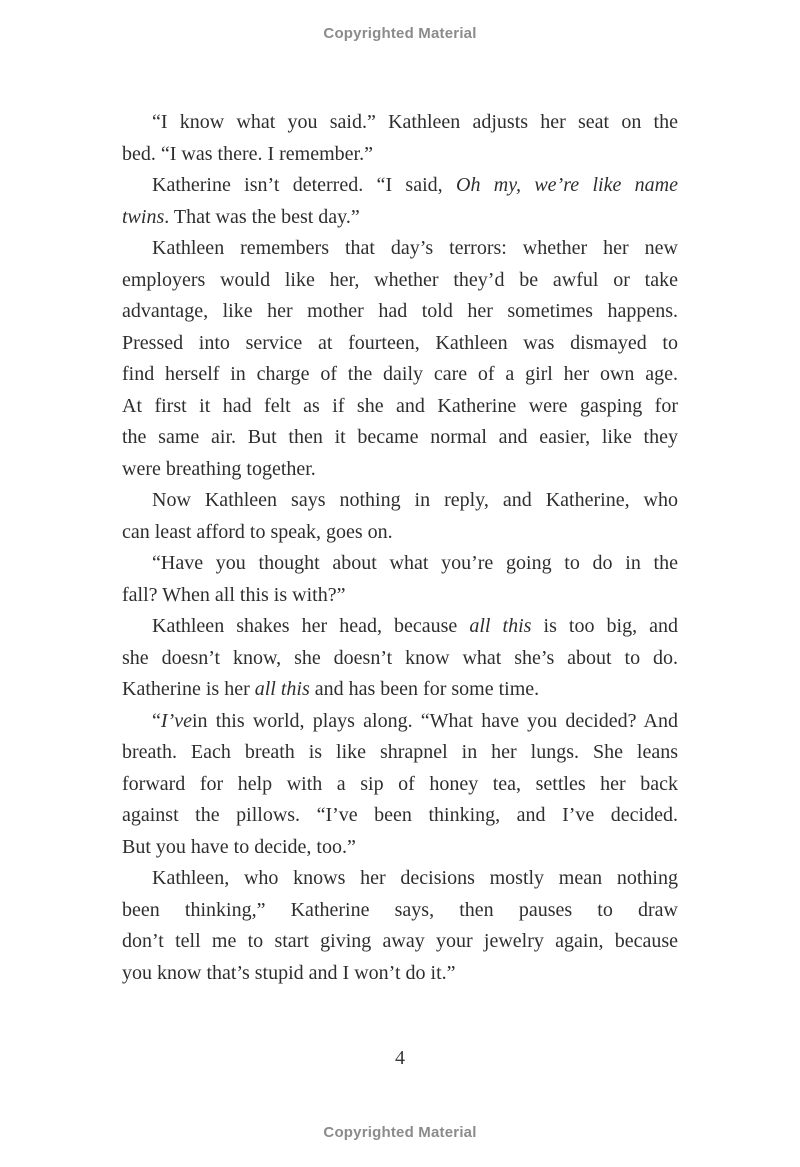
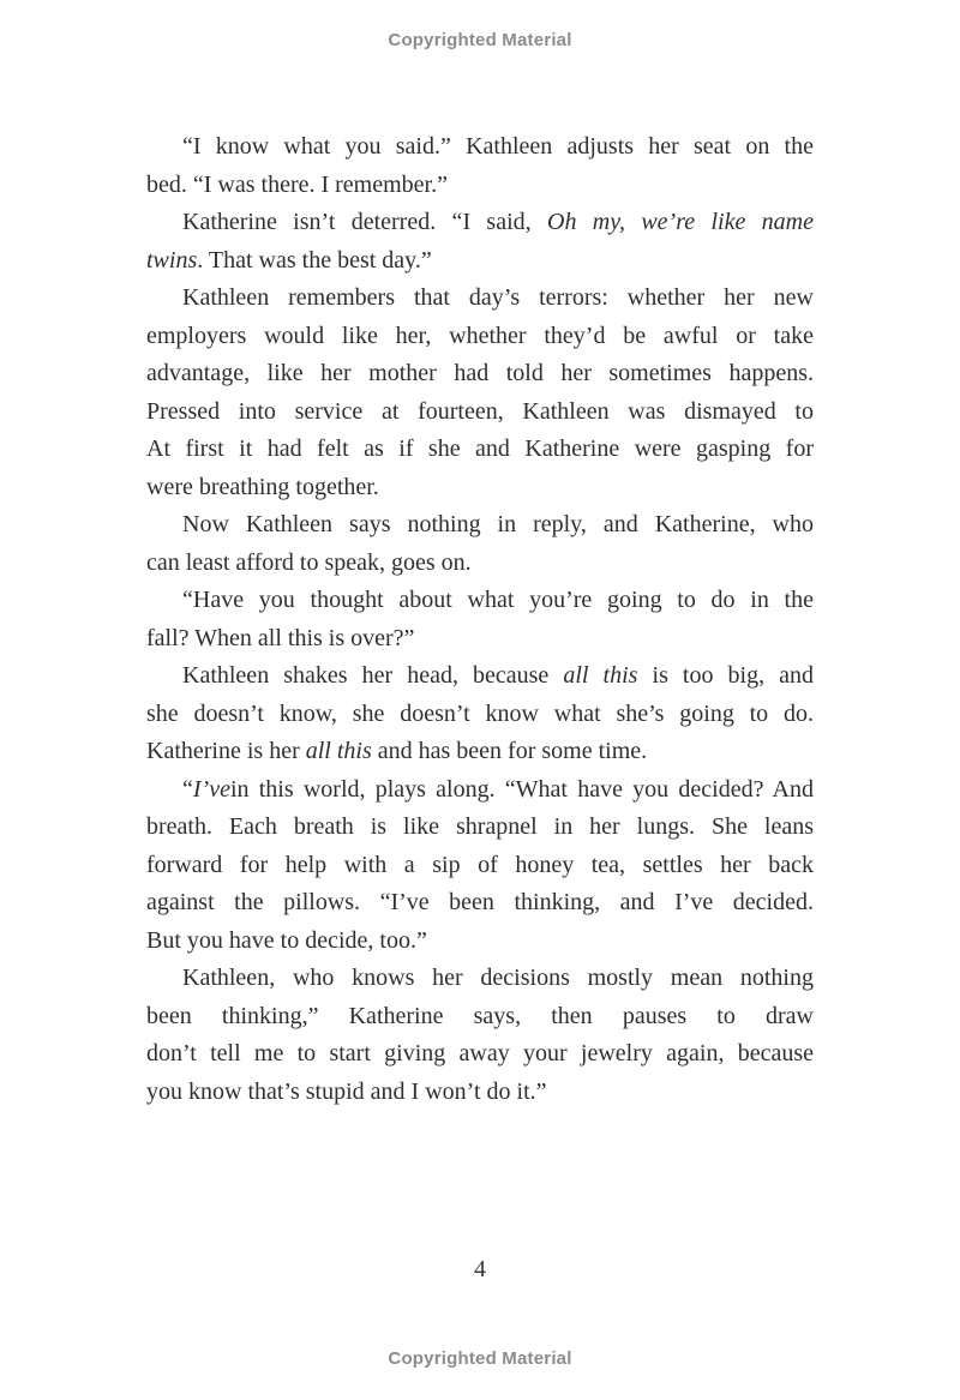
  Copyrighted Material
  “I know what you said.” Kathleen adjusts her seat on the
  bed. “I was there. I remember.”
  Katherine isn’t deterred. “I said, Oh my, we’re like name
  twins. That was the best day.”
  Kathleen remembers that day’s terrors: whether her new
  employers would like her, whether they’d be awful or take
  advantage, like her mother had told her sometimes happens.
  Pressed into service at fourteen, Kathleen was dismayed to
- find herself in charge of the daily care of a girl her own age.
  At first it had felt as if she and Katherine were gasping for
- the same air. But then it became normal and easier, like they
  were breathing together.
  Now Kathleen says nothing in reply, and Katherine, who
  can least afford to speak, goes on.
  “Have you thought about what you’re going to do in the
- fall? When all this is with?”
+ fall? When all this is over?”
  Kathleen shakes her head, because all this is too big, and
- she doesn’t know, she doesn’t know what she’s about to do.
+ she doesn’t know, she doesn’t know what she’s going to do.
  Katherine is her all this and has been for some time.
  “I’vein this world, plays along. “What have you decided? And
  breath. Each breath is like shrapnel in her lungs. She leans
  forward for help with a sip of honey tea, settles her back
  against the pillows. “I’ve been thinking, and I’ve decided.
  But you have to decide, too.”
  Kathleen, who knows her decisions mostly mean nothing
  been thinking,” Katherine says, then pauses to draw
  don’t tell me to start giving away your jewelry again, because
  you know that’s stupid and I won’t do it.”
  4
  Copyrighted Material
